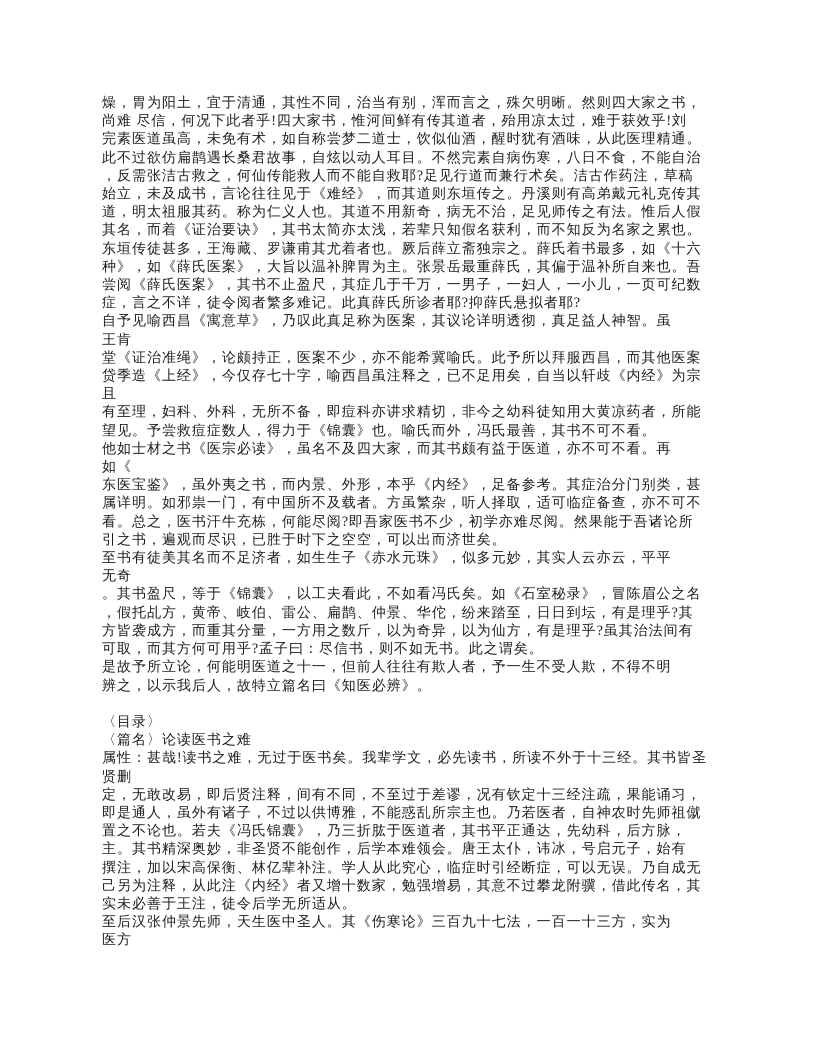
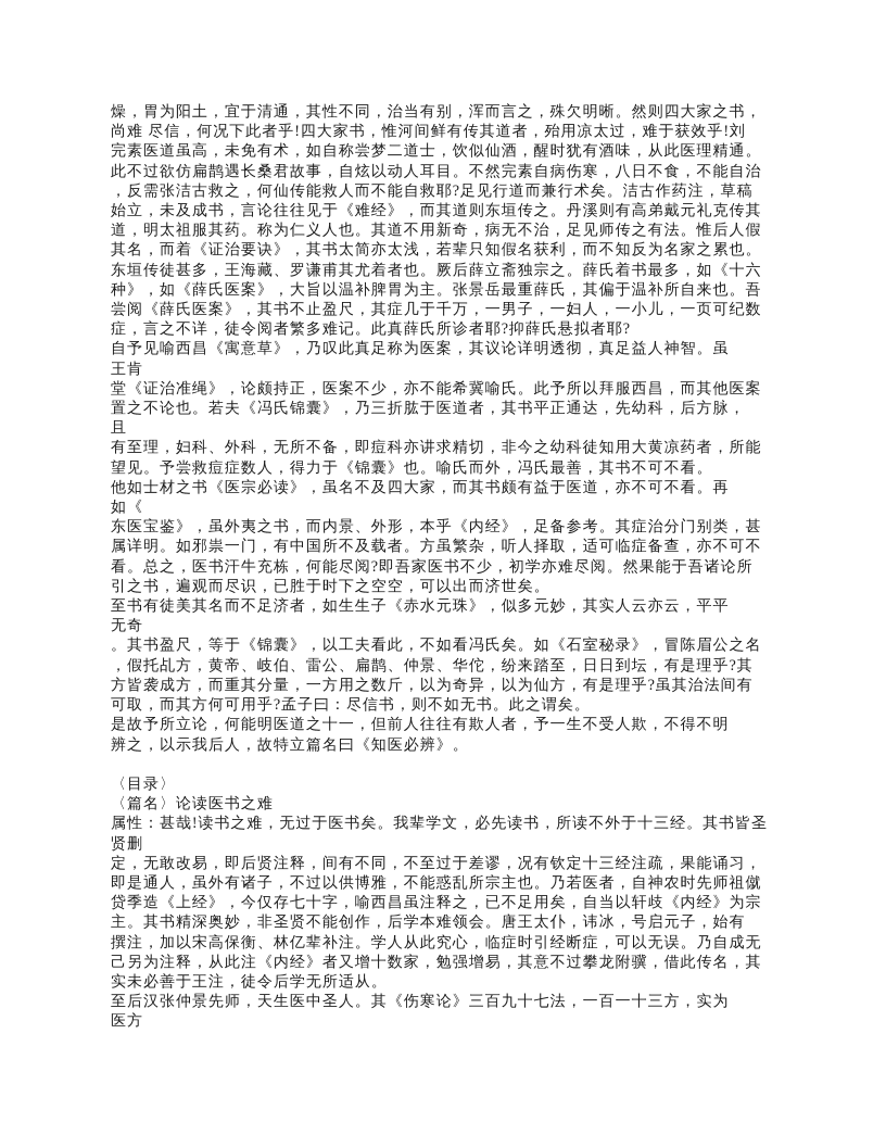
  燥，胃为阳土，宜于清通，其性不同，治当有别，浑而言之，殊欠明晰。然则四大家之书，
  尚难 尽信，何况下此者乎!四大家书，惟河间鲜有传其道者，殆用凉太过，难于获效乎!刘
  完素医道虽高，未免有术，如自称尝梦二道士，饮似仙酒，醒时犹有酒味，从此医理精通。
  此不过欲仿扁鹊遇长桑君故事，自炫以动人耳目。不然完素自病伤寒，八日不食，不能自治
  ，反需张洁古救之，何仙传能救人而不能自救耶?足见行道而兼行术矣。洁古作药注，草稿
  始立，未及成书，言论往往见于《难经》，而其道则东垣传之。丹溪则有高弟戴元礼克传其
  道，明太祖服其药。称为仁义人也。其道不用新奇，病无不治，足见师传之有法。惟后人假
  其名，而着《证治要诀》，其书太简亦太浅，若辈只知假名获利，而不知反为名家之累也。
  东垣传徒甚多，王海藏、罗谦甫其尤着者也。厥后薛立斋独宗之。薛氏着书最多，如《十六
  种》，如《薛氏医案》，大旨以温补脾胃为主。张景岳最重薛氏，其偏于温补所自来也。吾
  尝阅《薛氏医案》，其书不止盈尺，其症几于千万，一男子，一妇人，一小儿，一页可纪数
  症，言之不详，徒令阅者繁多难记。此真薛氏所诊者耶?抑薛氏悬拟者耶?
  自予见喻西昌《寓意草》，乃叹此真足称为医案，其议论详明透彻，真足益人神智。虽
  王肯
  堂《证治准绳》，论颇持正，医案不少，亦不能希冀喻氏。此予所以拜服西昌，而其他医案
- 贷季造《上经》，今仅存七十字，喻西昌虽注释之，已不足用矣，自当以轩歧《内经》为宗
+ 置之不论也。若夫《冯氏锦囊》，乃三折肱于医道者，其书平正通达，先幼科，后方脉，
  且
  有至理，妇科、外科，无所不备，即痘科亦讲求精切，非今之幼科徒知用大黄凉药者，所能
  望见。予尝救痘症数人，得力于《锦囊》也。喻氏而外，冯氏最善，其书不可不看。
  他如士材之书《医宗必读》，虽名不及四大家，而其书颇有益于医道，亦不可不看。再
  如《
  东医宝鉴》，虽外夷之书，而内景、外形，本乎《内经》，足备参考。其症治分门别类，甚
  属详明。如邪祟一门，有中国所不及载者。方虽繁杂，听人择取，适可临症备查，亦不可不
  看。总之，医书汗牛充栋，何能尽阅?即吾家医书不少，初学亦难尽阅。然果能于吾诸论所
  引之书，遍观而尽识，已胜于时下之空空，可以出而济世矣。
  至书有徒美其名而不足济者，如生生子《赤水元珠》，似多元妙，其实人云亦云，平平
  无奇
  。其书盈尺，等于《锦囊》，以工夫看此，不如看冯氏矣。如《石室秘录》，冒陈眉公之名
  ，假托乩方，黄帝、岐伯、雷公、扁鹊、仲景、华佗，纷来踏至，日日到坛，有是理乎?其
  方皆袭成方，而重其分量，一方用之数斤，以为奇异，以为仙方，有是理乎?虽其治法间有
  可取，而其方何可用乎?孟子曰：尽信书，则不如无书。此之谓矣。
  是故予所立论，何能明医道之十一，但前人往往有欺人者，予一生不受人欺，不得不明
  辨之，以示我后人，故特立篇名曰《知医必辨》。
  〈目录〉
  〈篇名〉论读医书之难
  属性：甚哉!读书之难，无过于医书矣。我辈学文，必先读书，所读不外于十三经。其书皆圣
  贤删
  定，无敢改易，即后贤注释，间有不同，不至过于差谬，况有钦定十三经注疏，果能诵习，
  即是通人，虽外有诸子，不过以供博雅，不能惑乱所宗主也。乃若医者，自神农时先师祖僦
- 置之不论也。若夫《冯氏锦囊》，乃三折肱于医道者，其书平正通达，先幼科，后方脉，
+ 贷季造《上经》，今仅存七十字，喻西昌虽注释之，已不足用矣，自当以轩歧《内经》为宗
  主。其书精深奥妙，非圣贤不能创作，后学本难领会。唐王太仆，讳冰，号启元子，始有
  撰注，加以宋高保衡、林亿辈补注。学人从此究心，临症时引经断症，可以无误。乃自成无
  己另为注释，从此注《内经》者又增十数家，勉强增易，其意不过攀龙附骥，借此传名，其
  实未必善于王注，徒令后学无所适从。
  至后汉张仲景先师，天生医中圣人。其《伤寒论》三百九十七法，一百一十三方，实为
  医方
